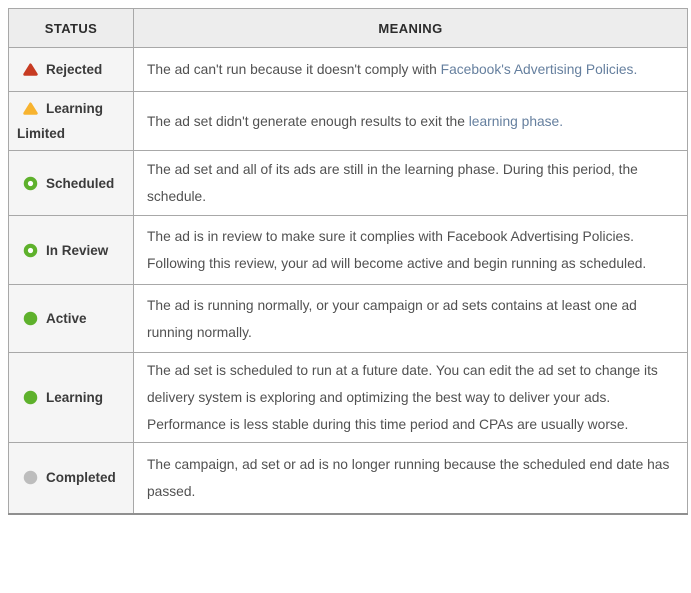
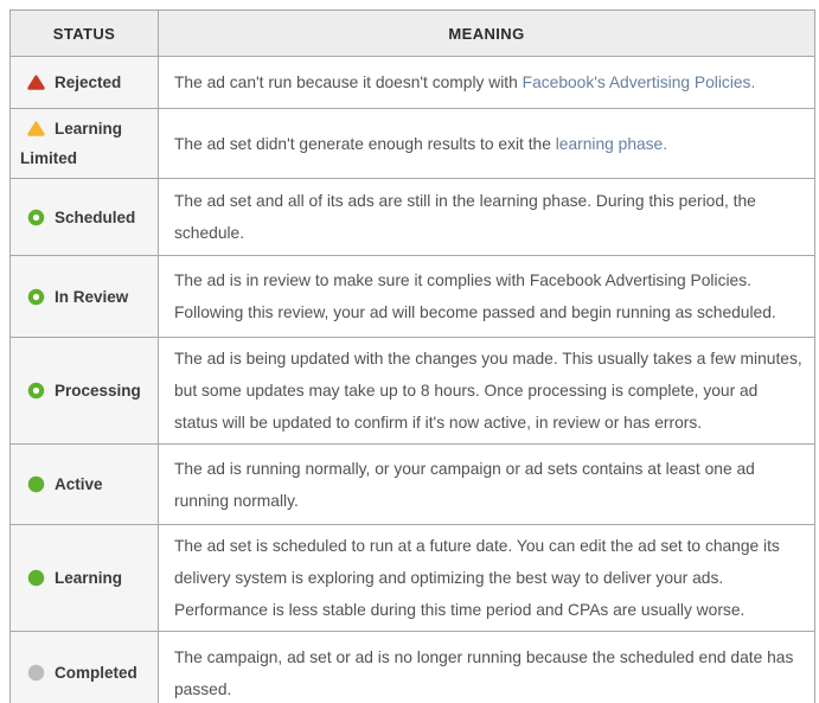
  STATUS	MEANING
  Rejected	The ad can't run because it doesn't comply with Facebook's Advertising Policies.
  Learning Limited	The ad set didn't generate enough results to exit the learning phase.
  Scheduled	The ad set and all of its ads are still in the learning phase. During this period, the schedule.
- In Review	The ad is in review to make sure it complies with Facebook Advertising Policies. Following this review, your ad will become active and begin running as scheduled.
+ In Review	The ad is in review to make sure it complies with Facebook Advertising Policies. Following this review, your ad will become passed and begin running as scheduled.
+ Processing	The ad is being updated with the changes you made. This usually takes a few minutes, but some updates may take up to 8 hours. Once processing is complete, your ad status will be updated to confirm if it's now active, in review or has errors.
  Active	The ad is running normally, or your campaign or ad sets contains at least one ad running normally.
  Learning	The ad set is scheduled to run at a future date. You can edit the ad set to change its delivery system is exploring and optimizing the best way to deliver your ads. Performance is less stable during this time period and CPAs are usually worse.
  Completed	The campaign, ad set or ad is no longer running because the scheduled end date has passed.
